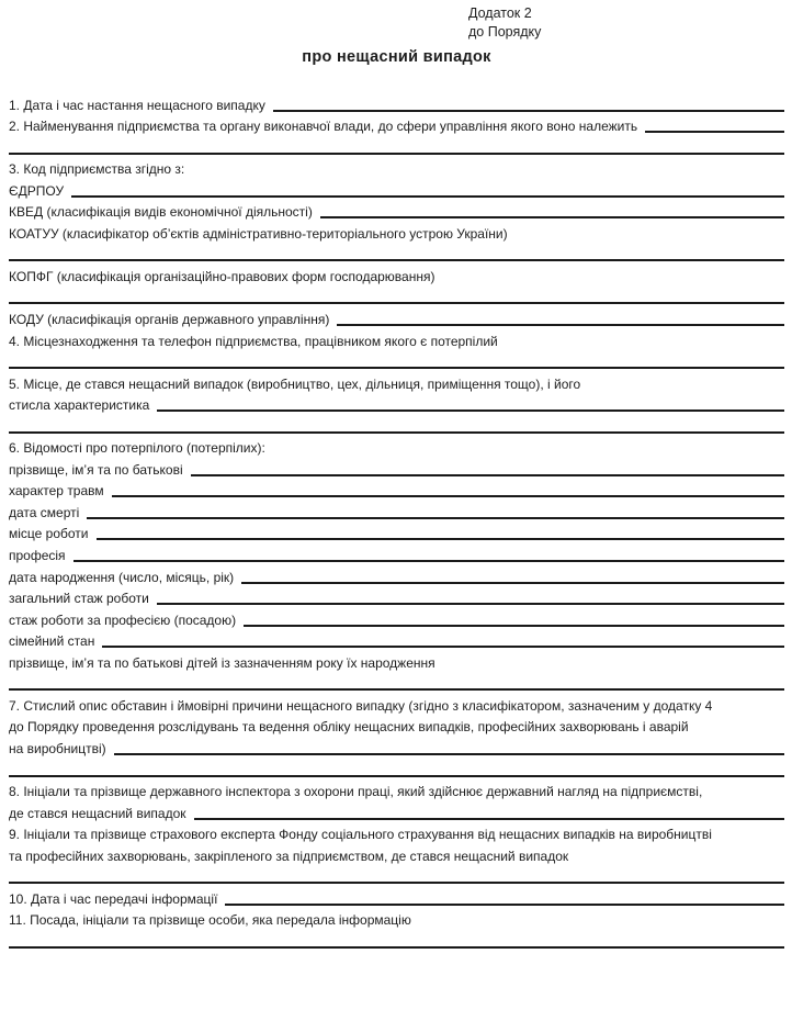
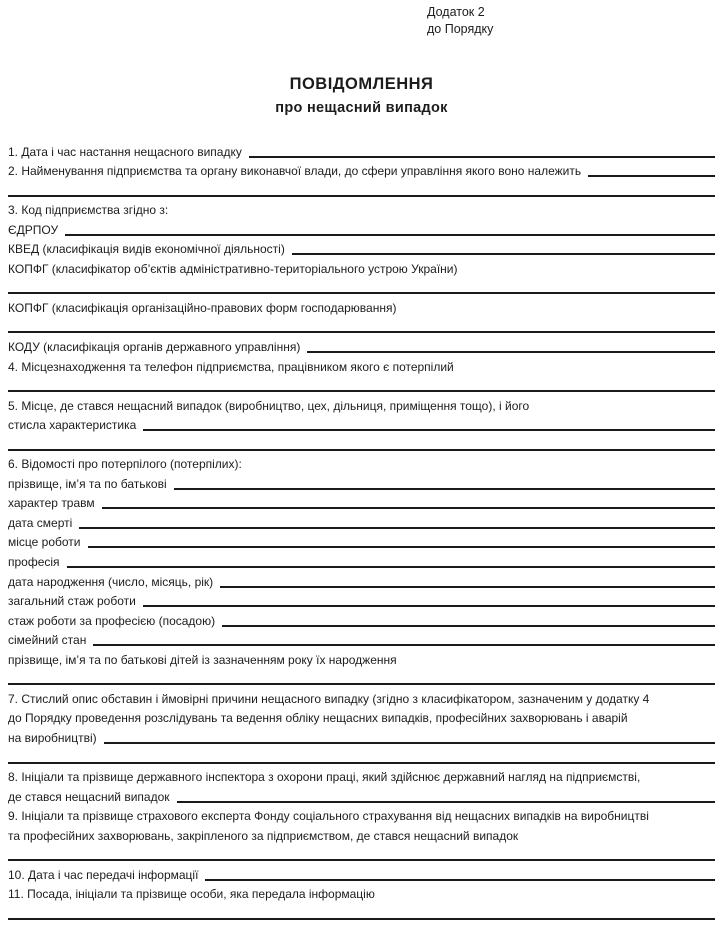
  Додаток 2
  до Порядку
+ ПОВІДОМЛЕННЯ
  про нещасний випадок
  1. Дата і час настання нещасного випадку
  2. Найменування підприємства та органу виконавчої влади, до сфери управління якого воно належить
  3. Код підприємства згідно з:
  ЄДРПОУ
  КВЕД (класифікація видів економічної діяльності)
- КОАТУУ (класифікатор об’єктів адміністративно-територіального устрою України)
+ КОПФГ (класифікатор об’єктів адміністративно-територіального устрою України)
  КОПФГ (класифікація організаційно-правових форм господарювання)
  КОДУ (класифікація органів державного управління)
  4. Місцезнаходження та телефон підприємства, працівником якого є потерпілий
  5. Місце, де стався нещасний випадок (виробництво, цех, дільниця, приміщення тощо), і його
  стисла характеристика
  6. Відомості про потерпілого (потерпілих):
  прізвище, ім’я та по батькові
  характер травм
  дата смерті
  місце роботи
  професія
  дата народження (число, місяць, рік)
  загальний стаж роботи
  стаж роботи за професією (посадою)
  сімейний стан
  прізвище, ім’я та по батькові дітей із зазначенням року їх народження
  7. Стислий опис обставин і ймовірні причини нещасного випадку (згідно з класифікатором, зазначеним у додатку 4
  до Порядку проведення розслідувань та ведення обліку нещасних випадків, професійних захворювань і аварій
  на виробництві)
  8. Ініціали та прізвище державного інспектора з охорони праці, який здійснює державний нагляд на підприємстві,
  де стався нещасний випадок
  9. Ініціали та прізвище страхового експерта Фонду соціального страхування від нещасних випадків на виробництві
  та професійних захворювань, закріпленого за підприємством, де стався нещасний випадок
  10. Дата і час передачі інформації
  11. Посада, ініціали та прізвище особи, яка передала інформацію
